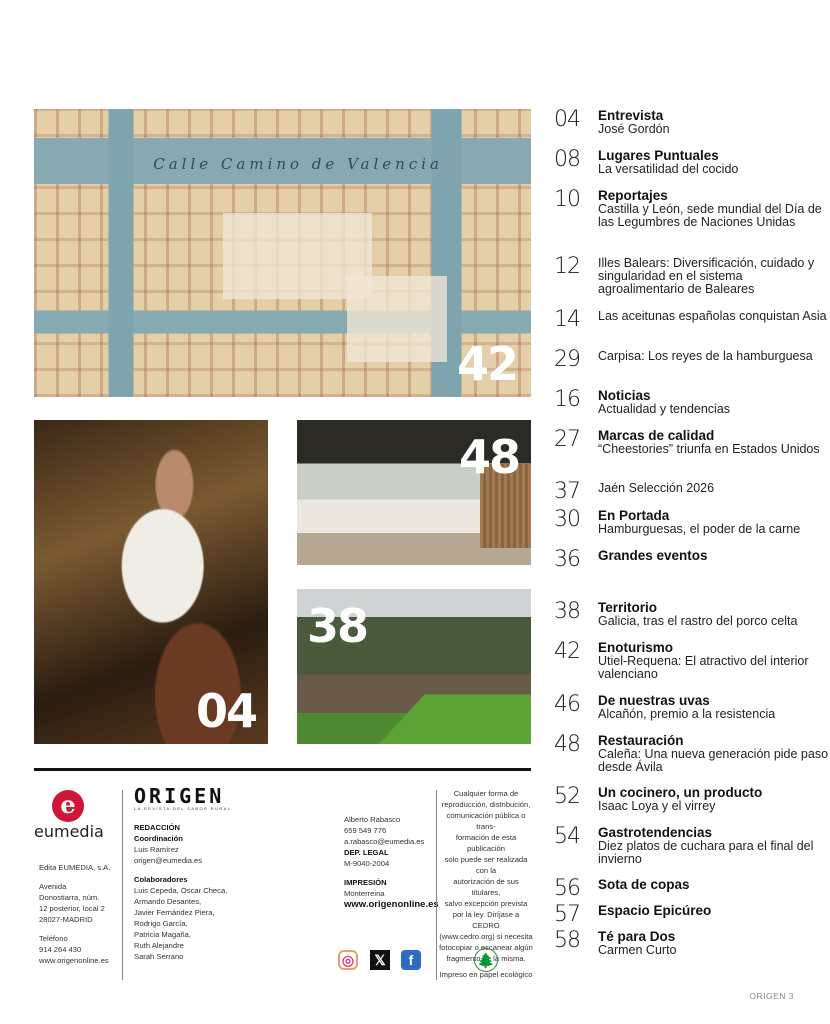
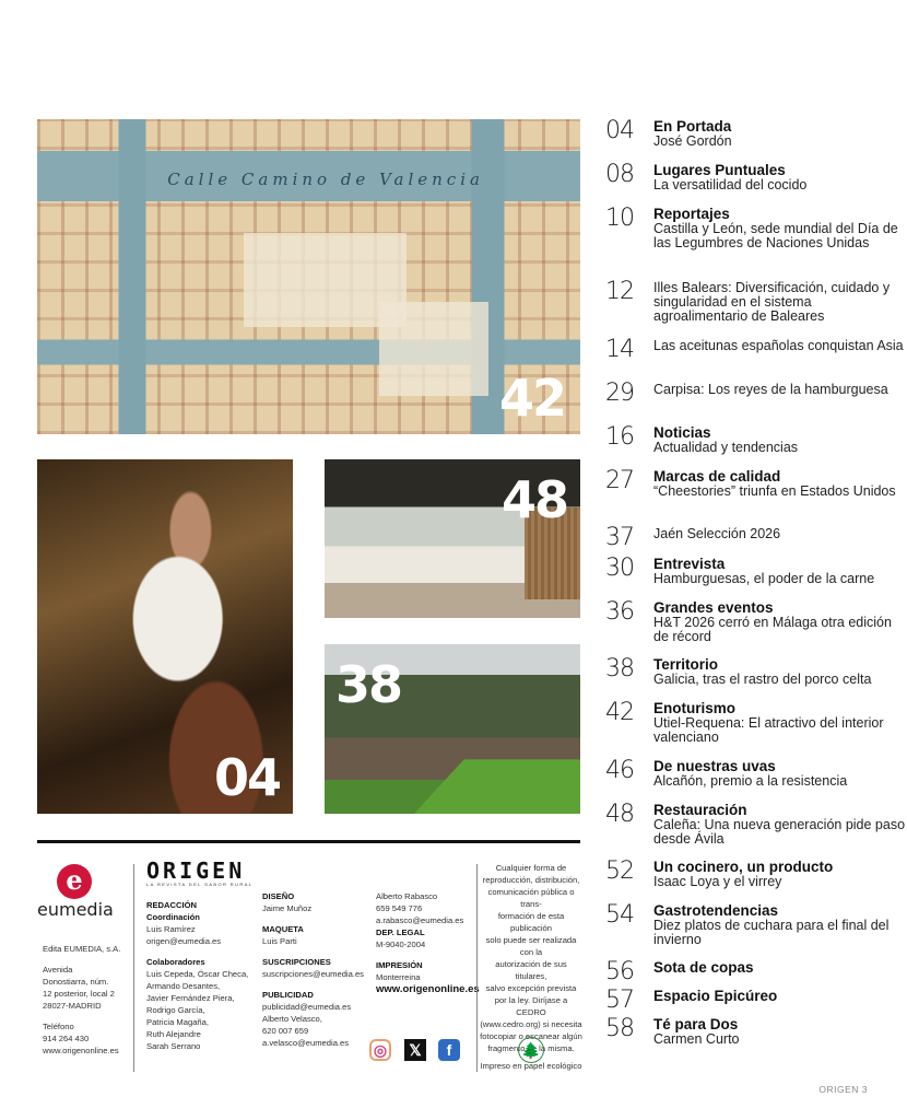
  Calle Camino de Valencia
  42
  04
  48
  38
  04
- Entrevista
+ En Portada
  José Gordón
  08
  Lugares Puntuales
  La versatilidad del cocido
  10
  Reportajes
  Castilla y León, sede mundial del Día de las Legumbres de Naciones Unidas
  12
  Illes Balears: Diversificación, cuidado y singularidad en el sistema agroalimentario de Baleares
  14
  Las aceitunas españolas conquistan Asia
  29
  Carpisa: Los reyes de la hamburguesa
  16
  Noticias
  Actualidad y tendencias
  27
  Marcas de calidad
  “Cheestories” triunfa en Estados Unidos
  37
  Jaén Selección 2026
  30
- En Portada
+ Entrevista
  Hamburguesas, el poder de la carne
  36
  Grandes eventos
+ H&T 2026 cerró en Málaga otra edición de récord
  38
  Territorio
  Galicia, tras el rastro del porco celta
  42
  Enoturismo
  Utiel-Requena: El atractivo del interior valenciano
  46
  De nuestras uvas
  Alcañón, premio a la resistencia
  48
  Restauración
  Caleña: Una nueva generación pide paso desde Ávila
  52
  Un cocinero, un producto
  Isaac Loya y el virrey
  54
  Gastrotendencias
  Diez platos de cuchara para el final del invierno
  56
  Sota de copas
  57
  Espacio Epicúreo
  58
  Té para Dos
  Carmen Curto
  e
  eumedia
  Edita EUMEDIA, s.A.
  Avenida
  Donostiarra, núm.
  12 posterior, local 2
  28027-MADRID
  Teléfono
  914 264 430
  www.origenonline.es
  ORIGEN
  REDACCIÓN
  Coordinación
  Luis Ramírez
  origen@eumedia.es
  Colaboradores
  Luis Cepeda, Óscar Checa,
  Armando Desantes,
  Javier Fernández Piera,
  Rodrigo García,
  Patricia Magaña,
  Ruth Alejandre
  Sarah Serrano
+ DISEÑO
+ Jaime Muñoz
+ MAQUETA
+ Luis Parti
+ SUSCRIPCIONES
+ suscripciones@eumedia.es
+ PUBLICIDAD
+ publicidad@eumedia.es
+ Alberto Velasco,
+ 620 007 659
+ a.velasco@eumedia.es
  Alberto Rabasco
  659 549 776
  a.rabasco@eumedia.es
  DEP. LEGAL
  M-9040-2004
  IMPRESIÓN
  Monterreina
  www.origenonline.e
  ◎
  𝕏
  f
  Cualquier forma de
  reproducción, distribución,
  comunicación pública o trans-
  formación de esta publicación
  solo puede ser realizada con la
  autorización de sus titulares,
  salvo excepción prevista
  por la ley. Diríjase a CEDRO
  (www.cedro.org) si necesita
  fotocopiar o escanear algún
  fragmento de la misma.
  Impreso en papel ecológico
  🌲
  ORIGEN 3
